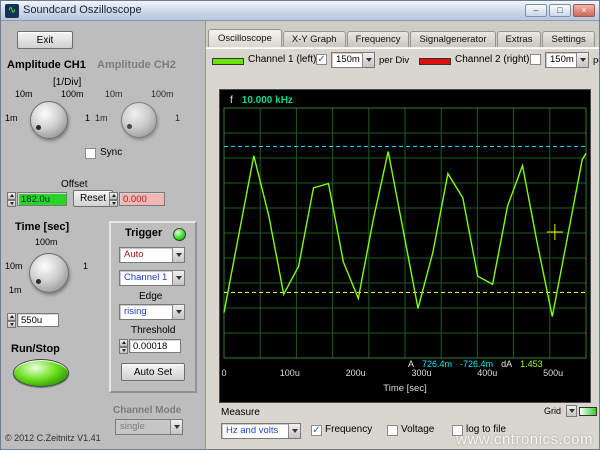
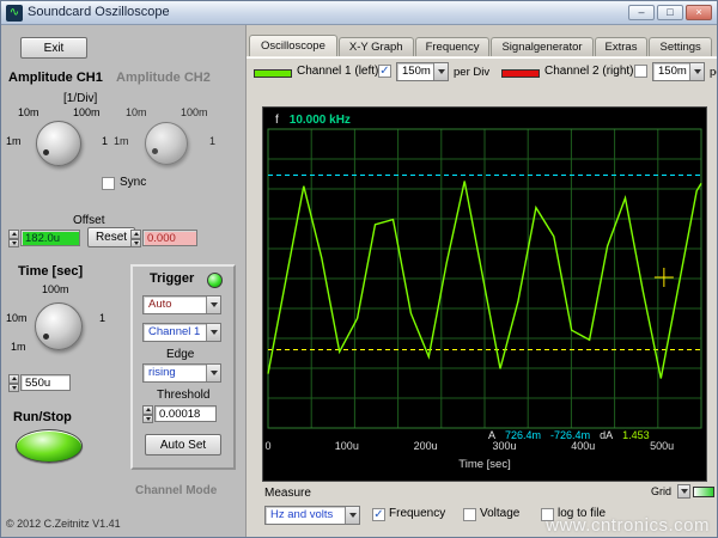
  ∿
  Soundcard Oszilloscope
  –
  □
  ×
  Exit
  Amplitude CH1
  Amplitude CH2
  [1/Div]
  10m
  100m
  1m
  1
  10m
  100m
  1m
  1
  Sync
  Offset
  182.0u
  Reset
  0.000
  Time [sec]
  100m
  10m
  1
  1m
  550u
  Run/Stop
  Trigger
  Auto
  Channel 1
  Edge
  rising
  Threshold
  0.00018
  Auto Set
  Channel Mode
- single
  © 2012 C.Zeitnitz V1.41
  Oscilloscope
  X-Y Graph
  Frequency
  Signalgenerator
  Extras
  Settings
  Channel 1 (left)
  ✓
  150m
  per Div
  Channel 2 (right)
  150m
  f 10.000 kHz
  0
  100u
  200u
  300u
  400u
  500u
  Time [sec]
  A 726.4m -726.4m dA 1.453
  Grid
  Measure
  Hz and volts
  ✓
  Frequency
  Voltage
  log to file
  www.cntronics.com
